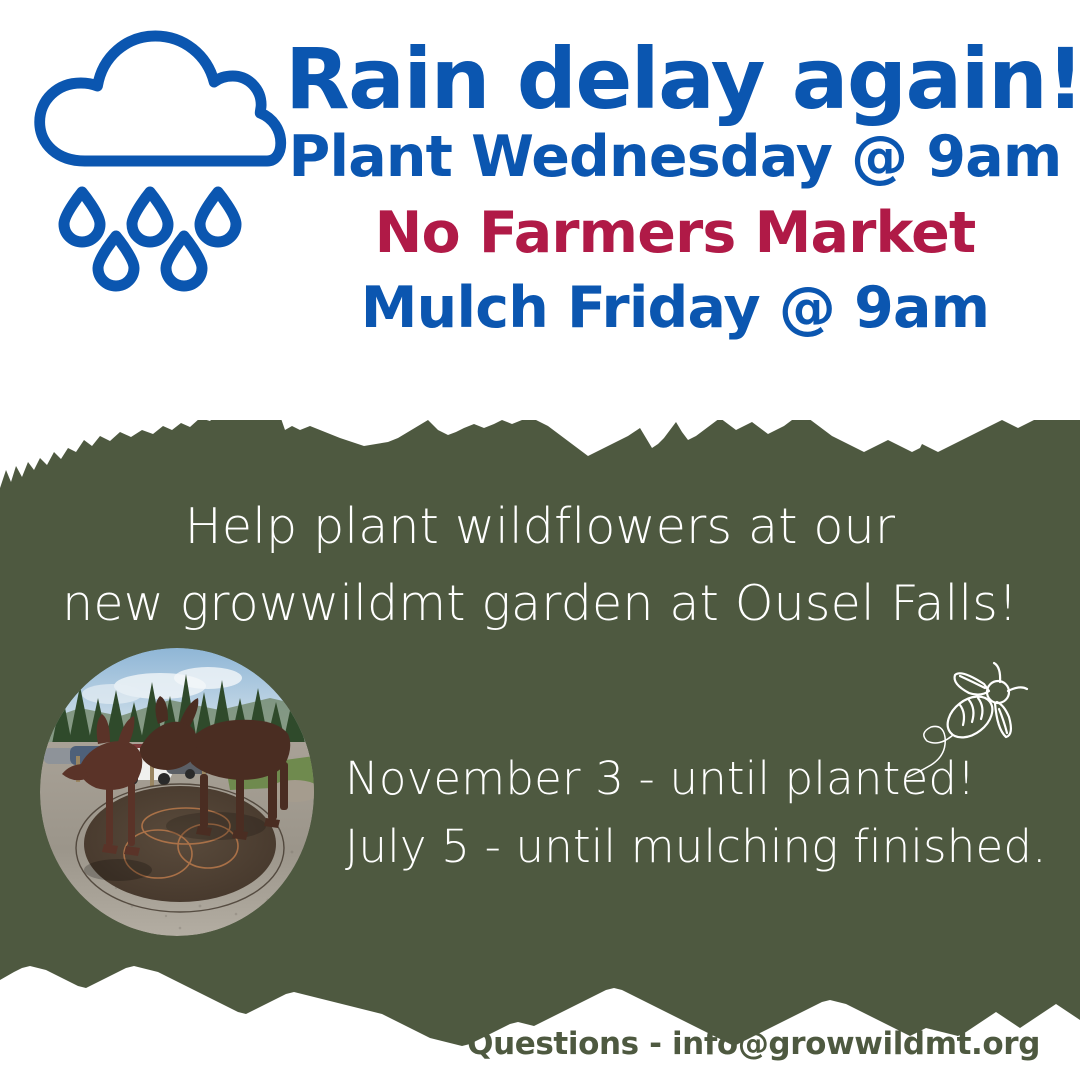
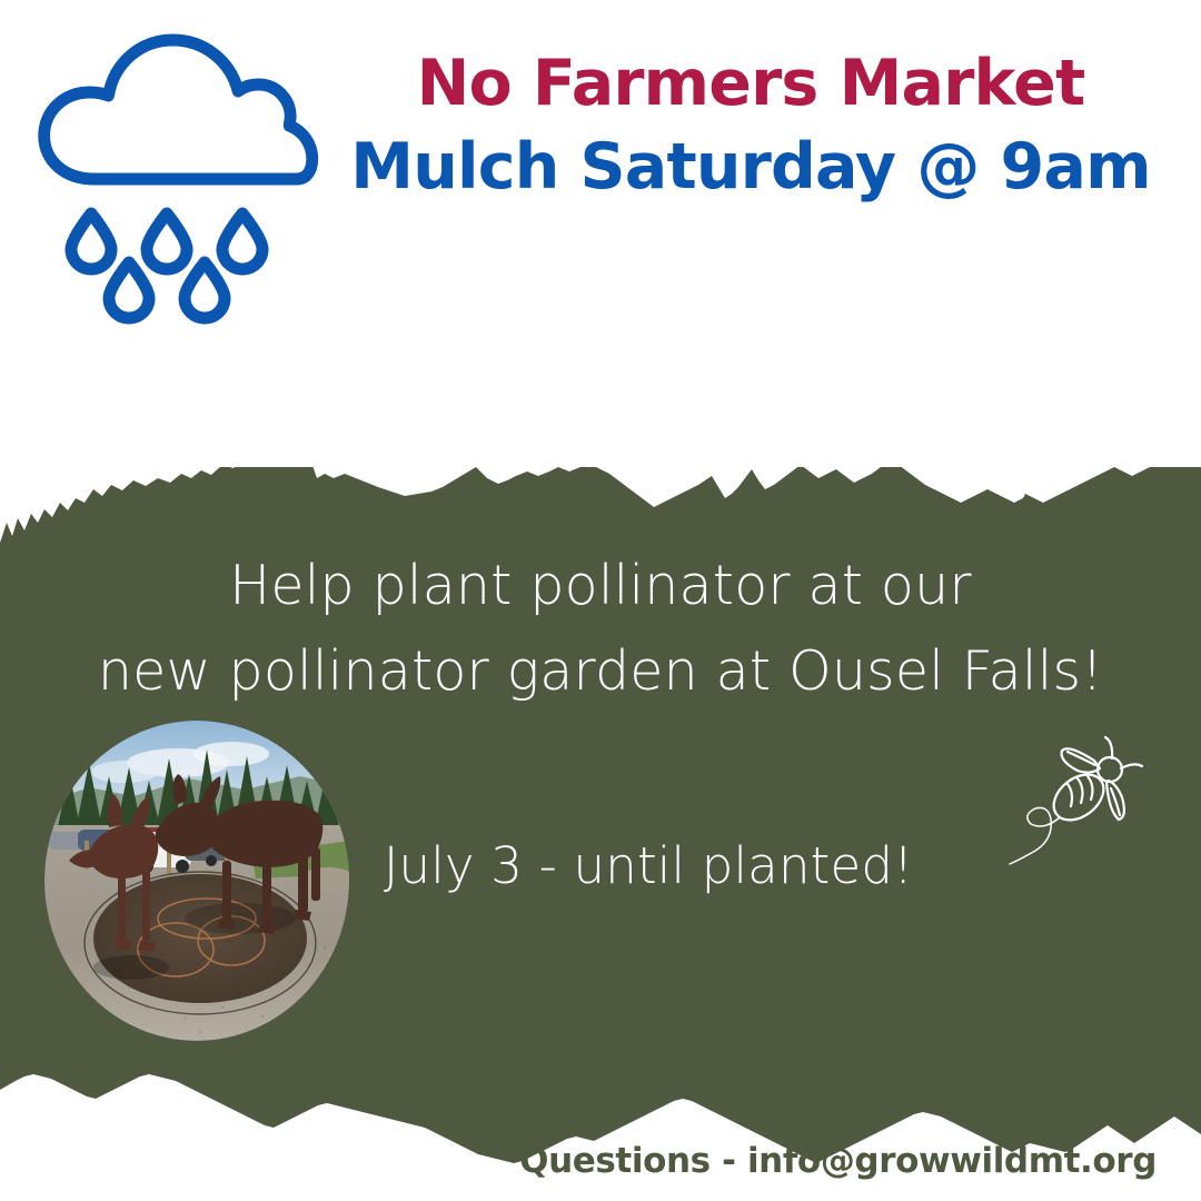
- Help plant wildflowers at our
+ Help plant pollinator at our
- new growwildmt garden at Ousel Falls!
+ new pollinator garden at Ousel Falls!
- November 3 - until planted!
+ July 3 - until planted!
- July 5 - until mulching finished.
- Rain delay again!
- Plant Wednesday @ 9am
  No Farmers Market
- Mulch Friday @ 9am
+ Mulch Saturday @ 9am
  Questions - info@growwildmt.org
